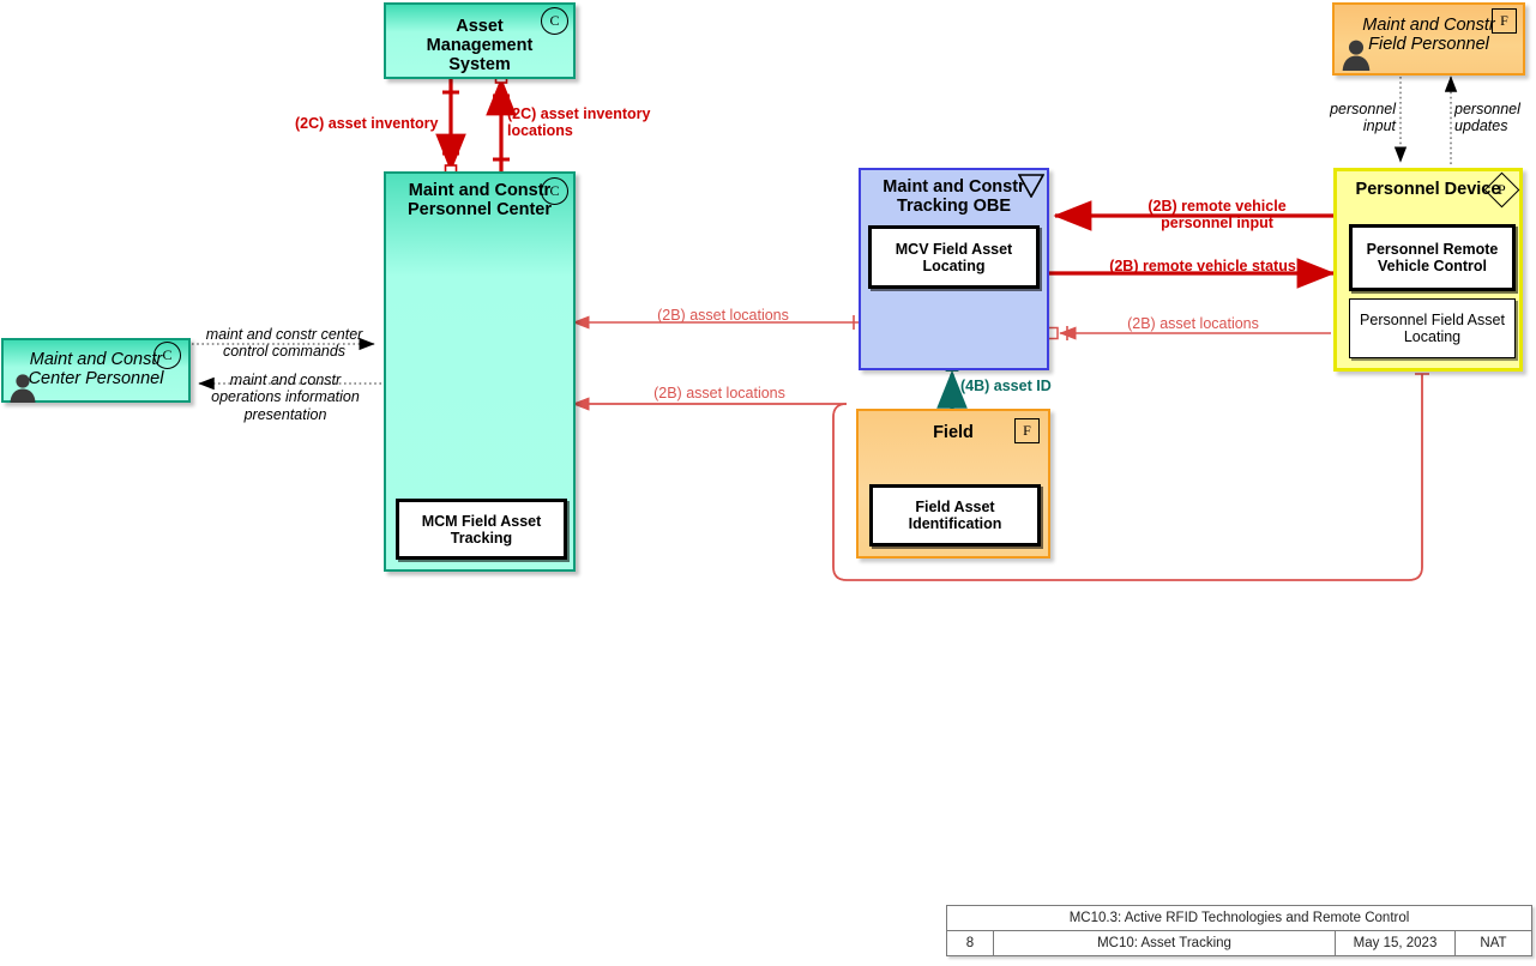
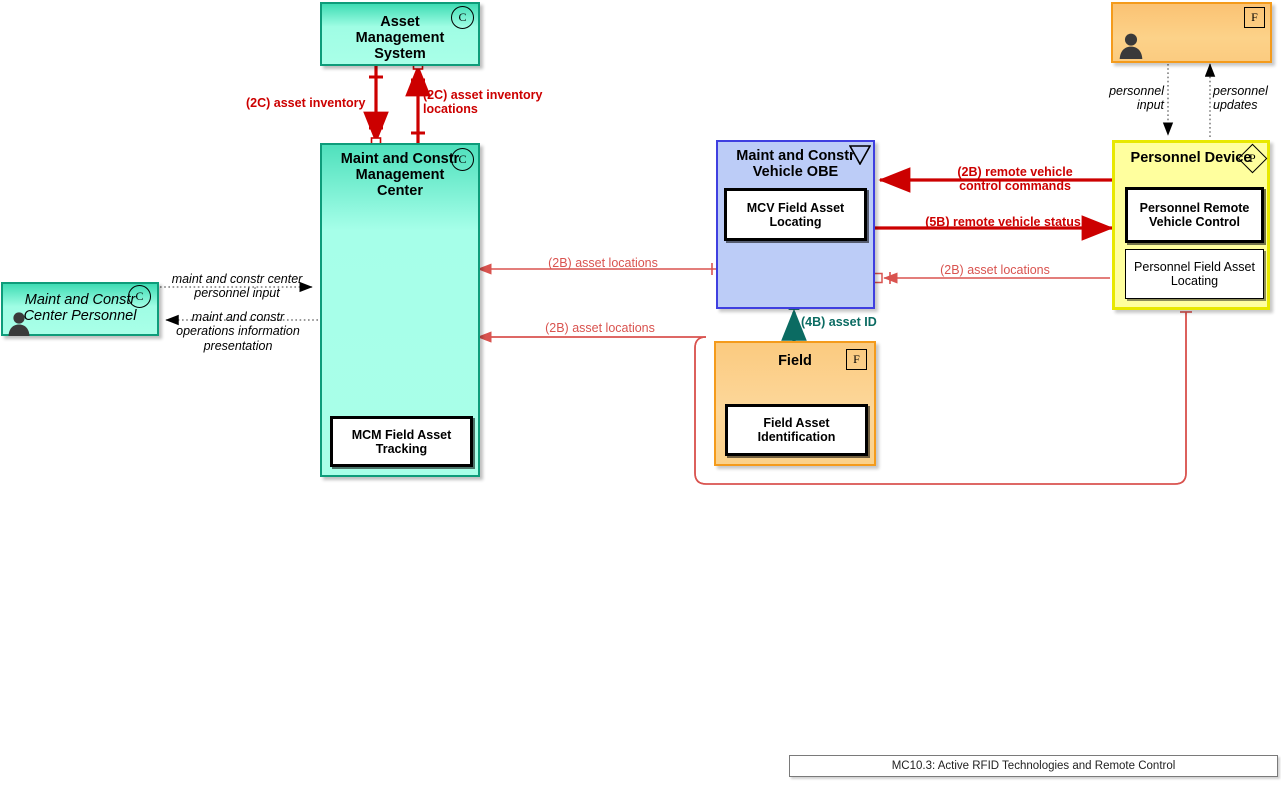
  Asset Management System
  C
- Maint and Constr Personnel Center
+ Maint and Constr Management Center
  C
  MCM Field Asset Tracking
  Maint and Constr Center Personnel
  C
- Maint and Constr Tracking OBE
+ Maint and Constr Vehicle OBE
  MCV Field Asset Locating
  Field
  F
  Field Asset Identification
- Maint and Constr Field Personnel
  F
  Personnel Device
  Personnel Remote Vehicle Control
  Personnel Field Asset Locating
  (2C) asset inventory
  (2C) asset inventory
  locations
  (2B) remote vehicle
- personnel input
+ control commands
- (2B) remote vehicle status
+ (5B) remote vehicle status
  (2B) asset locations
  (2B) asset locations
  (2B) asset locations
  (4B) asset ID
  maint and constr center
- control commands
+ personnel input
  maint and constr
  operations information
  presentation
  personnel
  input
  personnel
  updates
  MC10.3: Active RFID Technologies and Remote Control
- 8
- MC10: Asset Tracking
- May 15, 2023
- NAT
